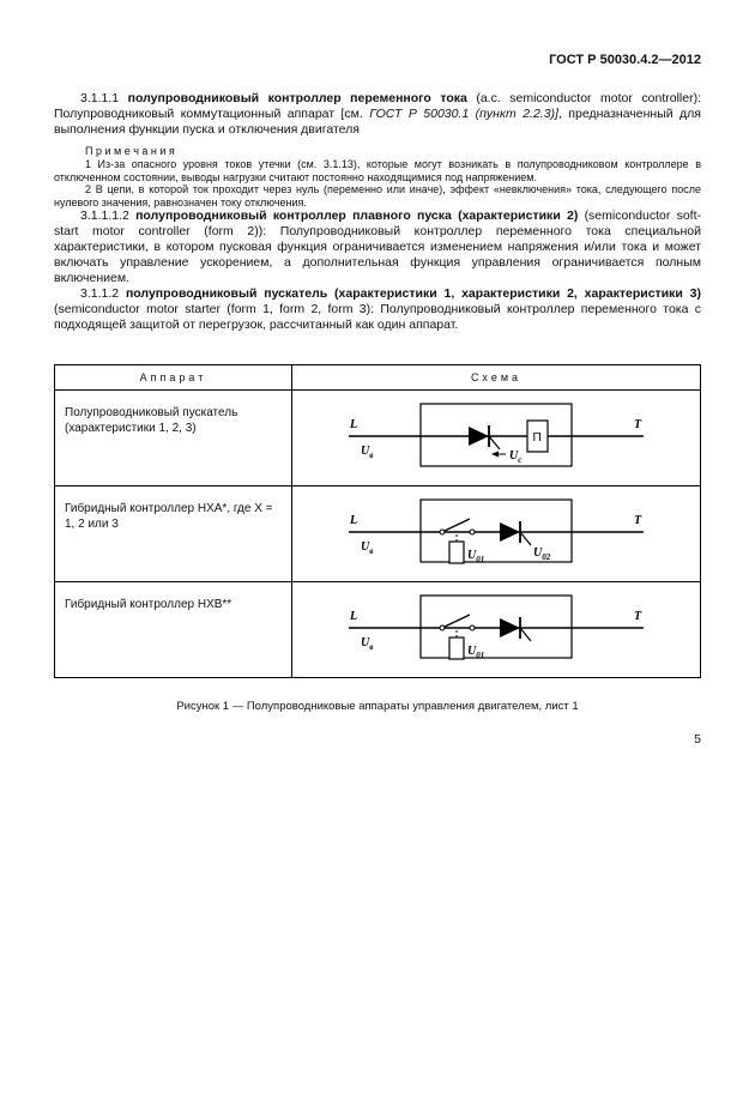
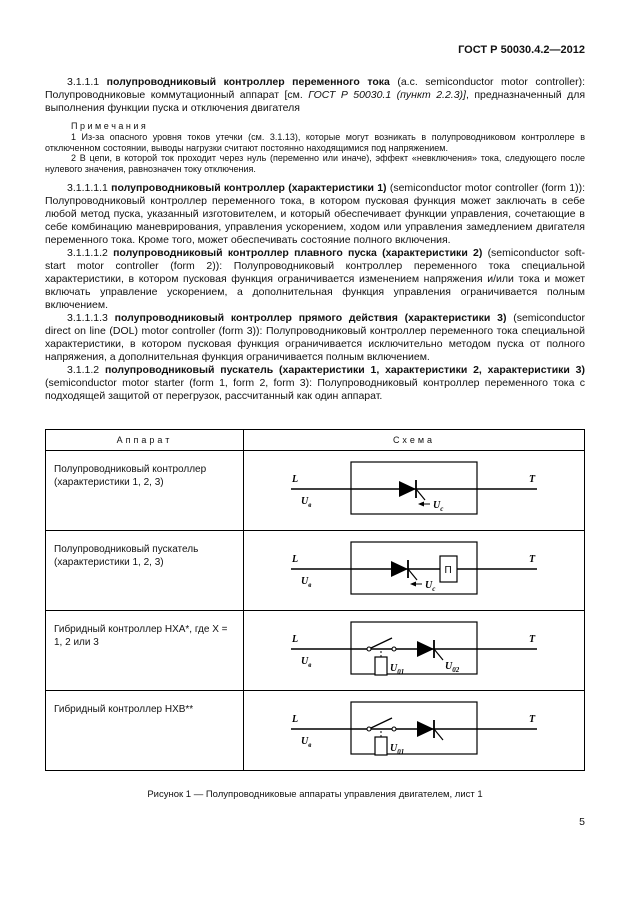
  ГОСТ Р 50030.4.2—2012
- 3.1.1.1 полупроводниковый контроллер переменного тока (a.c. semiconductor motor controller): Полупроводниковый коммутационный аппарат [см. ГОСТ Р 50030.1 (пункт 2.2.3)], предназначенный для выполнения функции пуска и отключения двигателя
+ 3.1.1.1 полупроводниковый контроллер переменного тока (a.c. semiconductor motor controller): Полупроводниковые коммутационный аппарат [см. ГОСТ Р 50030.1 (пункт 2.2.3)], предназначенный для выполнения функции пуска и отключения двигателя
  П р и м е ч а н и я
  1 Из-за опасного уровня токов утечки (см. 3.1.13), которые могут возникать в полупроводниковом контроллере в отключенном состоянии, выводы нагрузки считают постоянно находящимися под напряжением.
  2 В цепи, в которой ток проходит через нуль (переменно или иначе), эффект «невключения» тока, следующего после нулевого значения, равнозначен току отключения.
+ 3.1.1.1.1 полупроводниковый контроллер (характеристики 1) (semiconductor motor controller (form 1)): Полупроводниковый контроллер переменного тока, в котором пусковая функция может заключать в себе любой метод пуска, указанный изготовителем, и который обеспечивает функции управления, сочетающие в себе комбинацию маневрирования, управления ускорением, ходом или управления замедлением двигателя переменного тока. Кроме того, может обеспечивать состояние полного включения.
  3.1.1.1.2 полупроводниковый контроллер плавного пуска (характеристики 2) (semiconductor soft-start motor controller (form 2)): Полупроводниковый контроллер переменного тока специальной характеристики, в котором пусковая функция ограничивается изменением напряжения и/или тока и может включать управление ускорением, а дополнительная функция управления ограничивается полным включением.
+ 3.1.1.1.3 полупроводниковый контроллер прямого действия (характеристики 3) (semiconductor direct on line (DOL) motor controller (form 3)): Полупроводниковый контроллер переменного тока специальной характеристики, в котором пусковая функция ограничивается исключительно методом пуска от полного напряжения, а дополнительная функция ограничивается полным включением.
  3.1.1.2 полупроводниковый пускатель (характеристики 1, характеристики 2, характеристики 3) (semiconductor motor starter (form 1, form 2, form 3): Полупроводниковый контроллер переменного тока с подходящей защитой от перегрузок, рассчитанный как один аппарат.
  Аппарат	Схема
+ Полупроводниковый контроллер (характеристики 1, 2, 3)	L Т Uв Uc
  Полупроводниковый пускатель (характеристики 1, 2, 3)	L Т Uв Uc П
  Гибридный контроллер НХА*, где Х = 1, 2 или 3	L Т Uв U01 U02
  Гибридный контроллер НХВ**	L Т Uв U01
  Рисунок 1 — Полупроводниковые аппараты управления двигателем, лист 1
  5
